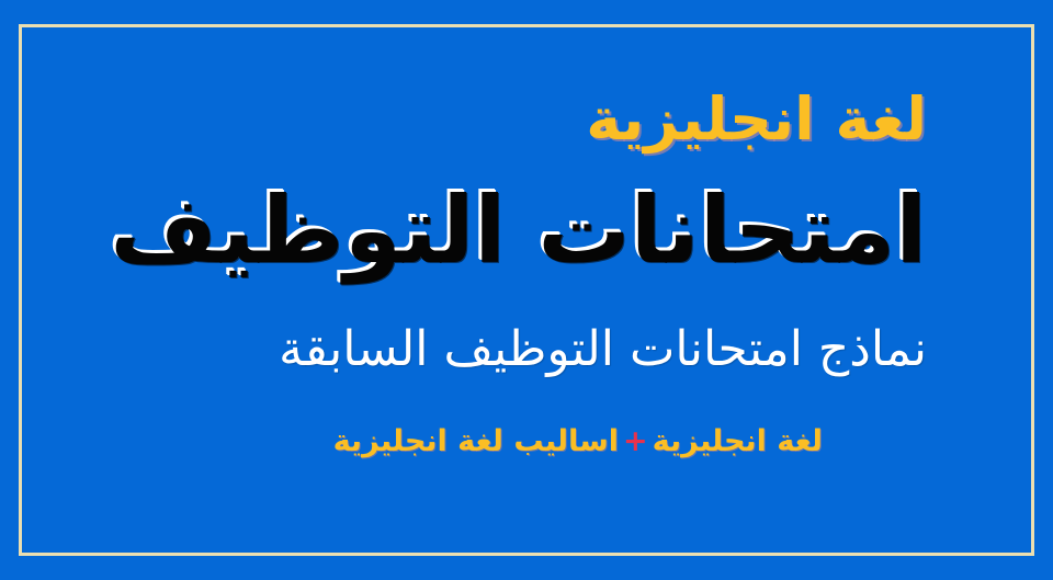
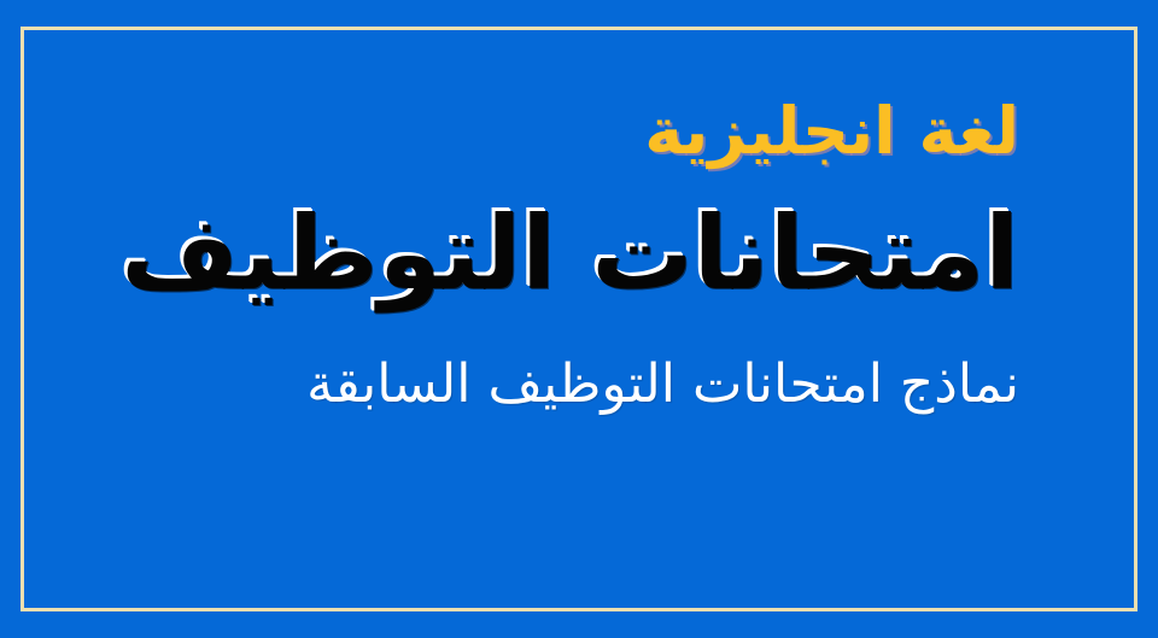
  لغة انجليزية
  امتحانات التوظيف
  نماذج امتحانات التوظيف السابقة
- لغة انجليزية+اساليب لغة انجليزية
